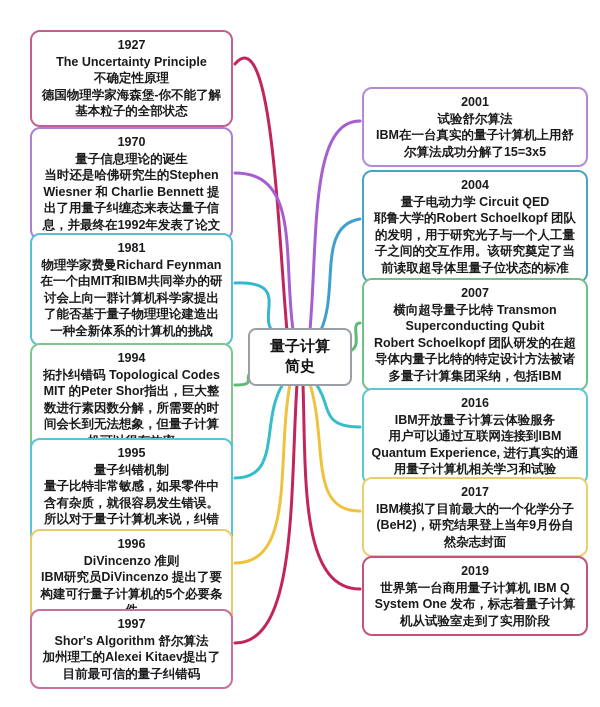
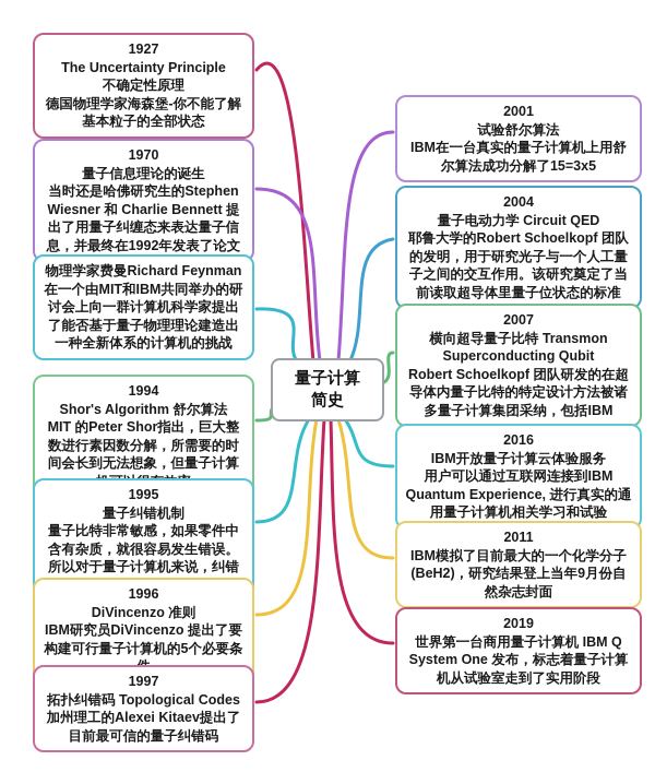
  量子计算
  简史
  1927
  The Uncertainty Principle
  不确定性原理
  德国物理学家海森堡-你不能了解基本粒子的全部状态
  1970
  量子信息理论的诞生
  当时还是哈佛研究生的Stephen Wiesner 和 Charlie Bennett 提出了用量子纠缠态来表达量子信息，并最终在1992年发表了论文
- 1981
  物理学家费曼Richard Feynman在一个由MIT和IBM共同举办的研讨会上向一群计算机科学家提出了能否基于量子物理理论建造出一种全新体系的计算机的挑战
  1994
- 拓扑纠错码 Topological Codes
+ Shor's Algorithm 舒尔算法
  MIT 的Peter Shor指出，巨大整数进行素因数分解，所需要的时间会长到无法想象，但量子计算
  1995
  量子纠错机制
  量子比特非常敏感，如果零件中含有杂质，就很容易发生错误。所以对于量子计算机来说，纠错
  1996
  DiVincenzo 准则
  IBM研究员DiVincenzo 提出了要构建可行量子计算机的5个必要条
  1997
- Shor's Algorithm 舒尔算法
+ 拓扑纠错码 Topological Codes
  加州理工的Alexei Kitaev提出了目前最可信的量子纠错码
  2001
  试验舒尔算法
  IBM在一台真实的量子计算机上用舒尔算法成功分解了15=3x5
  2004
  量子电动力学 Circuit QED
  耶鲁大学的Robert Schoelkopf 团队的发明，用于研究光子与一个人工量子之间的交互作用。该研究奠定了当前读取超导体里量子位状态的标准
  2007
  横向超导量子比特 Transmon Superconducting Qubit
  Robert Schoelkopf 团队研发的在超导体内量子比特的特定设计方法被诸多量子计算集团采纳，包括IBM
  2016
  IBM开放量子计算云体验服务
  用户可以通过互联网连接到IBM Quantum Experience, 进行真实的通用量子计算机相关学习和试验
- 2017
+ 2011
  IBM模拟了目前最大的一个化学分子 (BeH2)，研究结果登上当年9月份自然杂志封面
  2019
  世界第一台商用量子计算机 IBM Q System One 发布，标志着量子计算机从试验室走到了实用阶段
